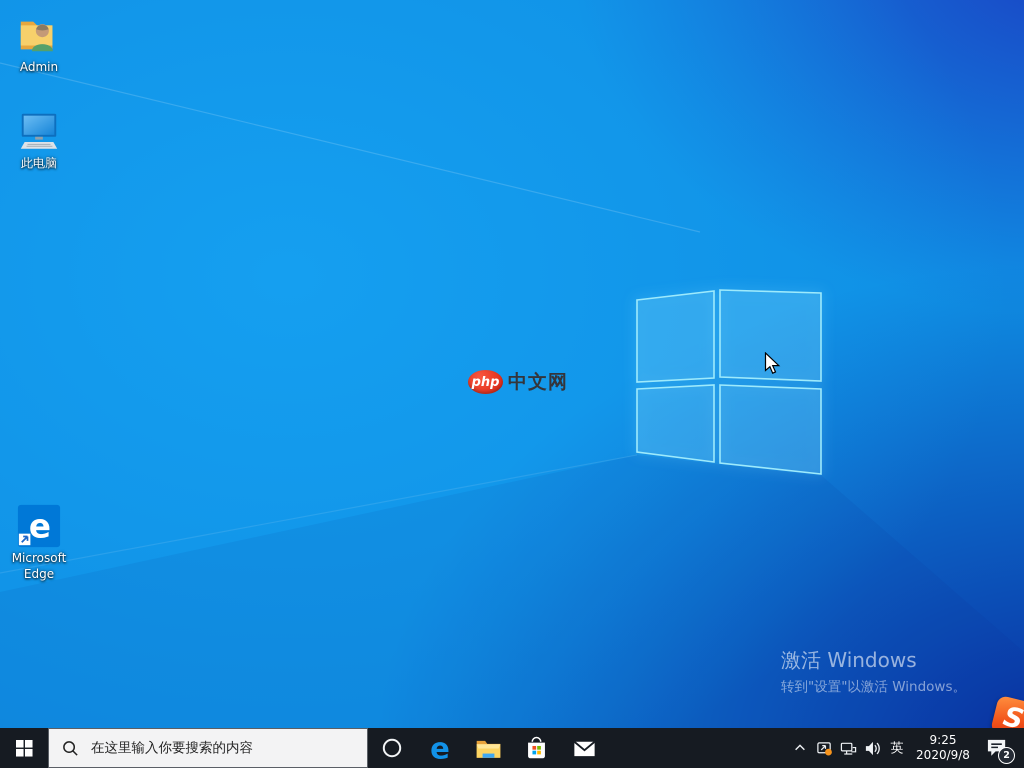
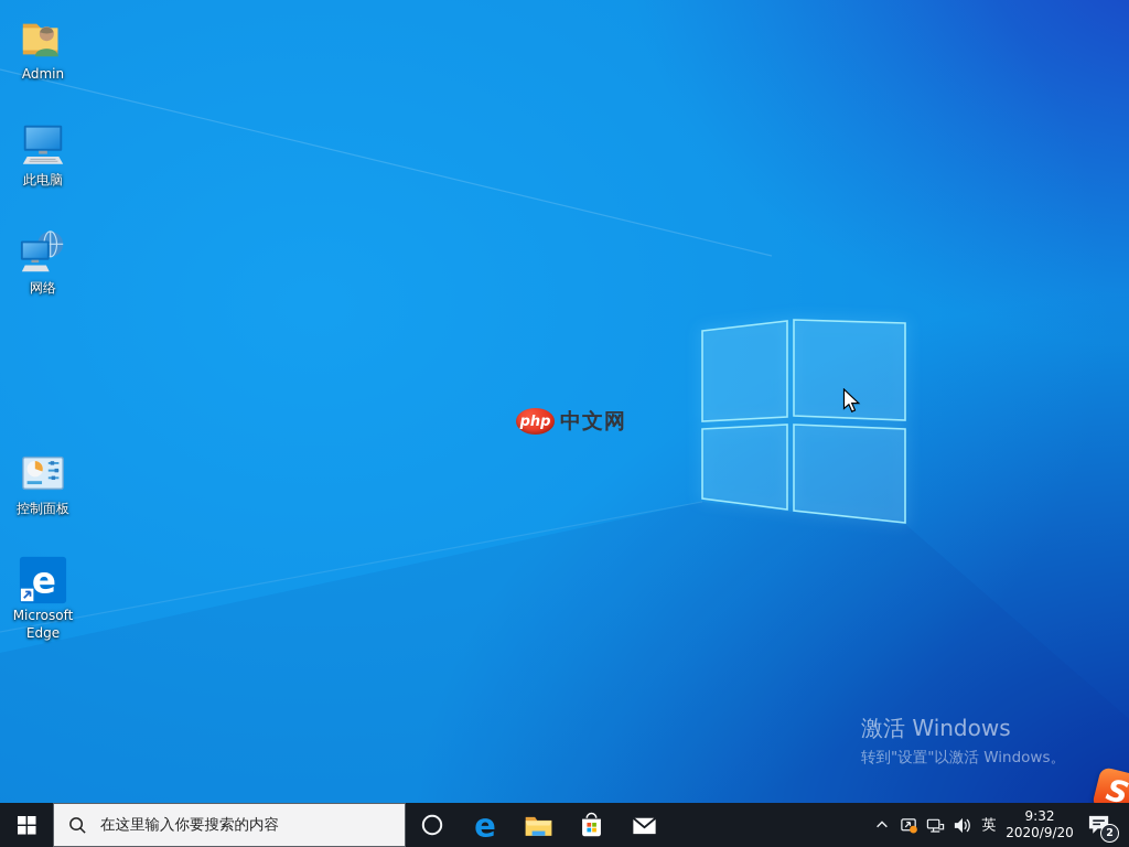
  Admin
  此电脑
+ 网络
+ 控制面板
  e
  Microsoft Edge
  php
  中文网
  激活 Windows
  转到"设置"以激活 Windows。
  在这里输入你要搜索的内容
  e
  英
- 9:25
+ 9:32
- 2020/9/8
+ 2020/9/20
  2
